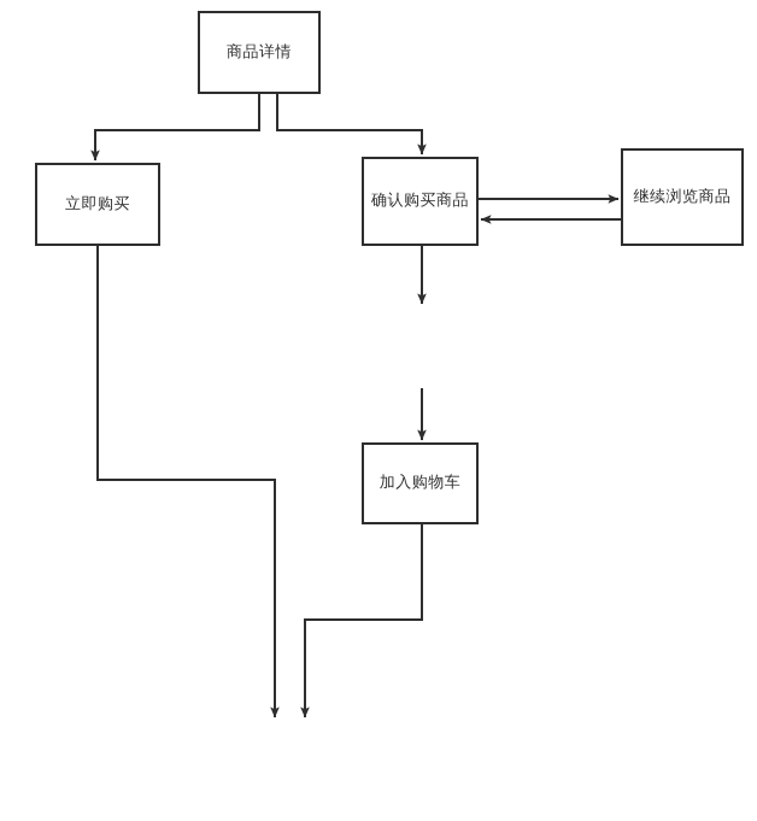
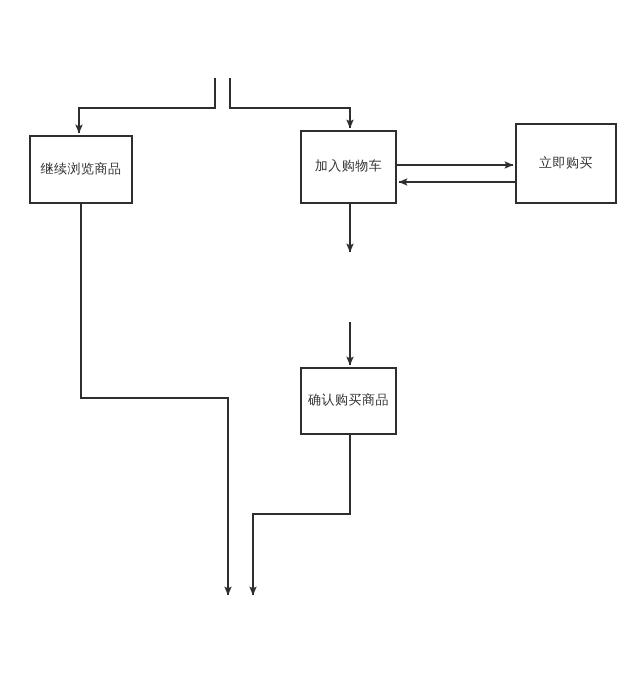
- 商品详情
- 立即购买
+ 继续浏览商品
- 确认购买商品
+ 加入购物车
- 继续浏览商品
+ 立即购买
- 加入购物车
+ 确认购买商品
